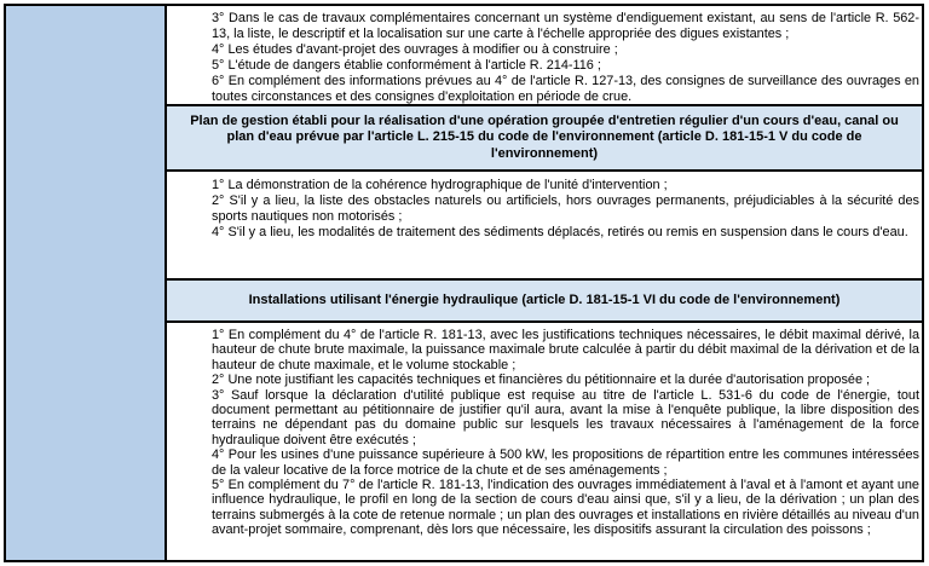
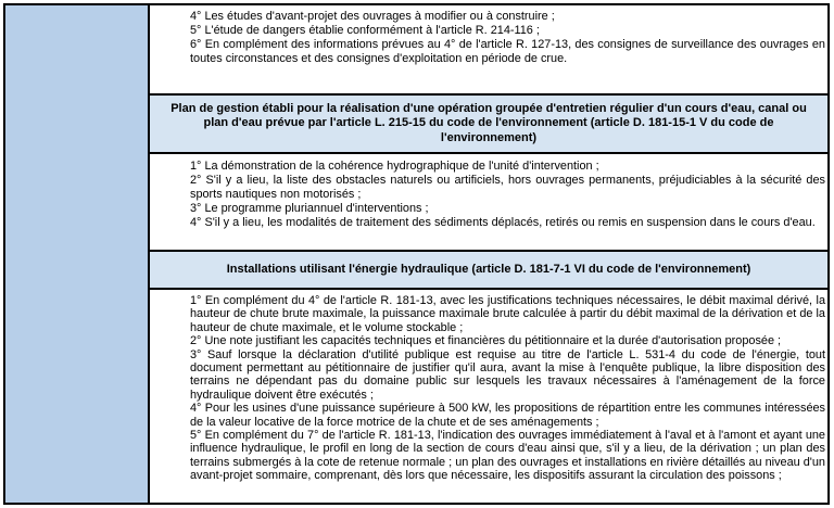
- 3° Dans le cas de travaux complémentaires concernant un système d'endiguement existant, au sens de l'article R. 562-13, la liste, le descriptif et la localisation sur une carte à l'échelle appropriée des digues existantes ;
  4° Les études d'avant-projet des ouvrages à modifier ou à construire ;
  5° L'étude de dangers établie conformément à l'article R. 214-116 ;
  6° En complément des informations prévues au 4° de l'article R. 127-13, des consignes de surveillance des ouvrages en toutes circonstances et des consignes d'exploitation en période de crue.
  Plan de gestion établi pour la réalisation d'une opération groupée d'entretien régulier d'un cours d'eau, canal ou plan d'eau prévue par l'article L. 215-15 du code de l'environnement (article D. 181-15-1 V du code de l'environnement)
  1° La démonstration de la cohérence hydrographique de l'unité d'intervention ;
  2° S'il y a lieu, la liste des obstacles naturels ou artificiels, hors ouvrages permanents, préjudiciables à la sécurité des sports nautiques non motorisés ;
+ 3° Le programme pluriannuel d'interventions ;
  4° S'il y a lieu, les modalités de traitement des sédiments déplacés, retirés ou remis en suspension dans le cours d'eau.
- Installations utilisant l'énergie hydraulique (article D. 181-15-1 VI du code de l'environnement)
+ Installations utilisant l'énergie hydraulique (article D. 181-7-1 VI du code de l'environnement)
  1° En complément du 4° de l'article R. 181-13, avec les justifications techniques nécessaires, le débit maximal dérivé, la hauteur de chute brute maximale, la puissance maximale brute calculée à partir du débit maximal de la dérivation et de la hauteur de chute maximale, et le volume stockable ;
  2° Une note justifiant les capacités techniques et financières du pétitionnaire et la durée d'autorisation proposée ;
- 3° Sauf lorsque la déclaration d'utilité publique est requise au titre de l'article L. 531-6 du code de l'énergie, tout document permettant au pétitionnaire de justifier qu'il aura, avant la mise à l'enquête publique, la libre disposition des terrains ne dépendant pas du domaine public sur lesquels les travaux nécessaires à l'aménagement de la force hydraulique doivent être exécutés ;
+ 3° Sauf lorsque la déclaration d'utilité publique est requise au titre de l'article L. 531-4 du code de l'énergie, tout document permettant au pétitionnaire de justifier qu'il aura, avant la mise à l'enquête publique, la libre disposition des terrains ne dépendant pas du domaine public sur lesquels les travaux nécessaires à l'aménagement de la force hydraulique doivent être exécutés ;
  4° Pour les usines d'une puissance supérieure à 500 kW, les propositions de répartition entre les communes intéressées de la valeur locative de la force motrice de la chute et de ses aménagements ;
  5° En complément du 7° de l'article R. 181-13, l'indication des ouvrages immédiatement à l'aval et à l'amont et ayant une influence hydraulique, le profil en long de la section de cours d'eau ainsi que, s'il y a lieu, de la dérivation ; un plan des terrains submergés à la cote de retenue normale ; un plan des ouvrages et installations en rivière détaillés au niveau d'un avant-projet sommaire, comprenant, dès lors que nécessaire, les dispositifs assurant la circulation des poissons ;
